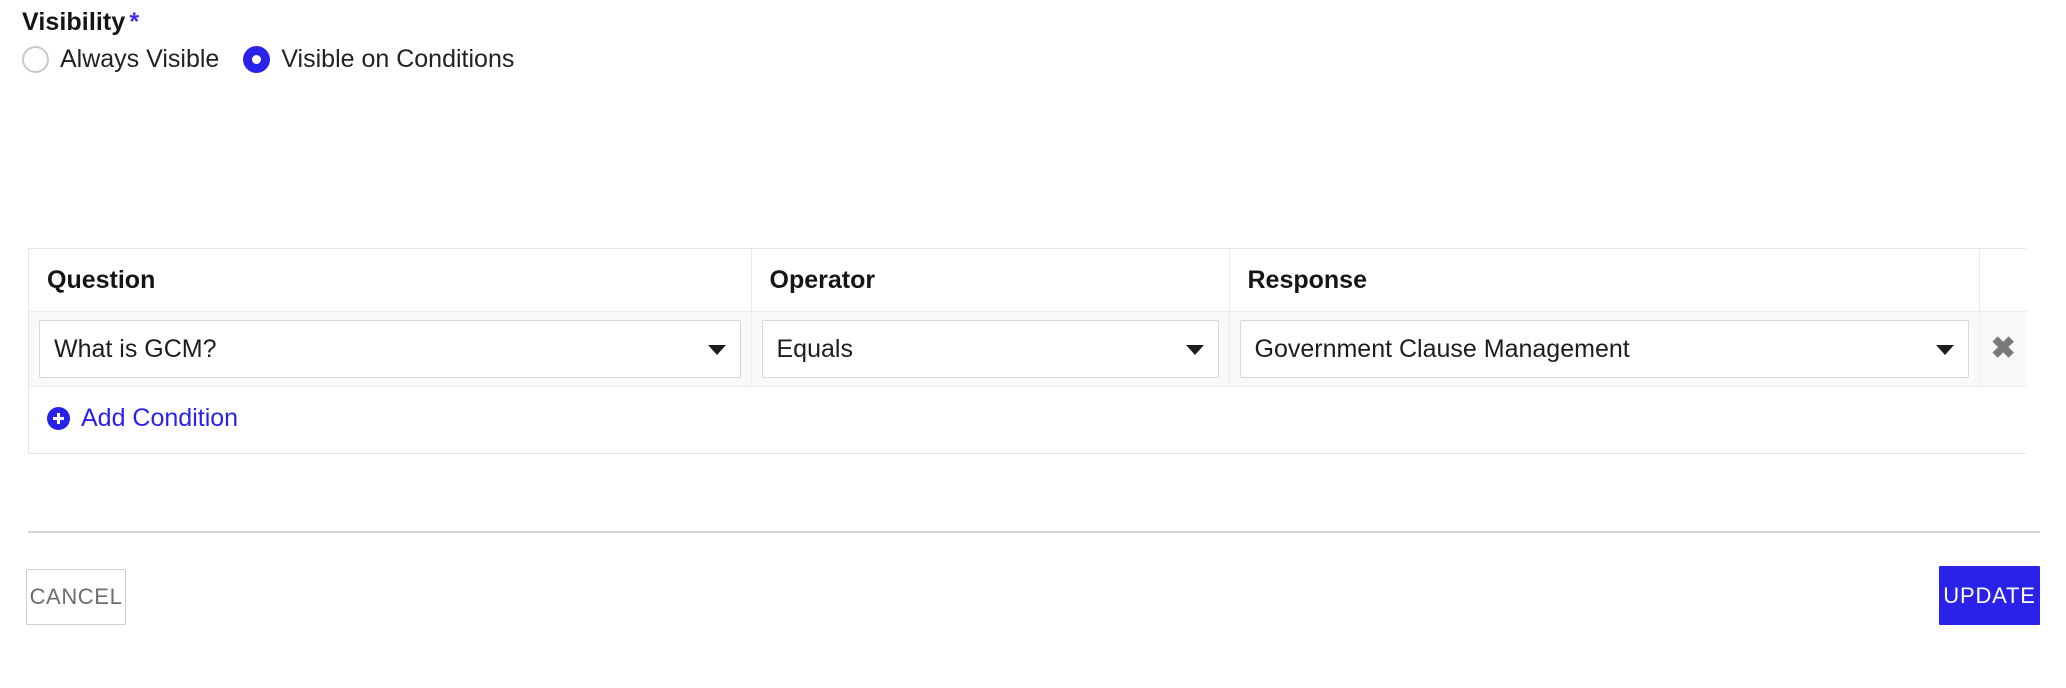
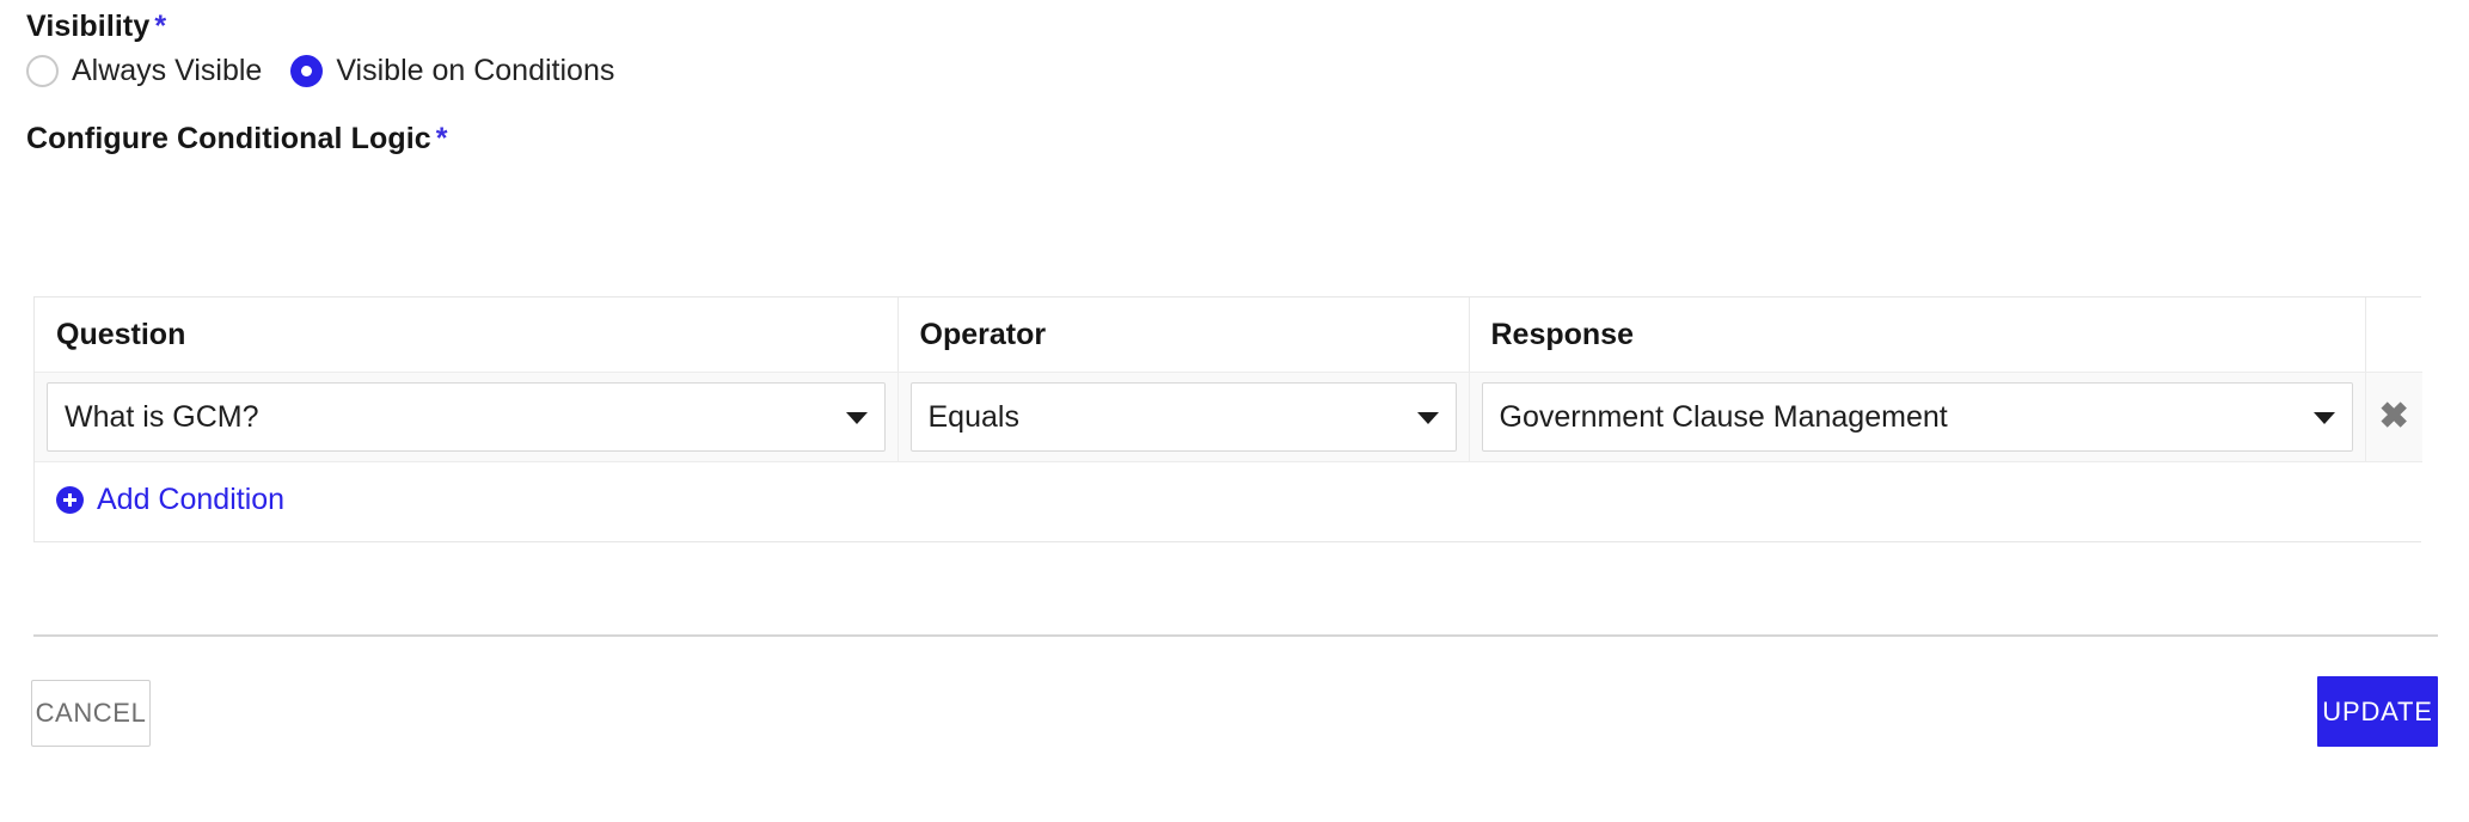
  Visibility *
  Always Visible
  Visible on Conditions
+ Configure Conditional Logic *
  Question	Operator	Response
  What is GCM?	Equals	Government Clause Management	✖
  Add Condition
  CANCEL
  UPDATE
